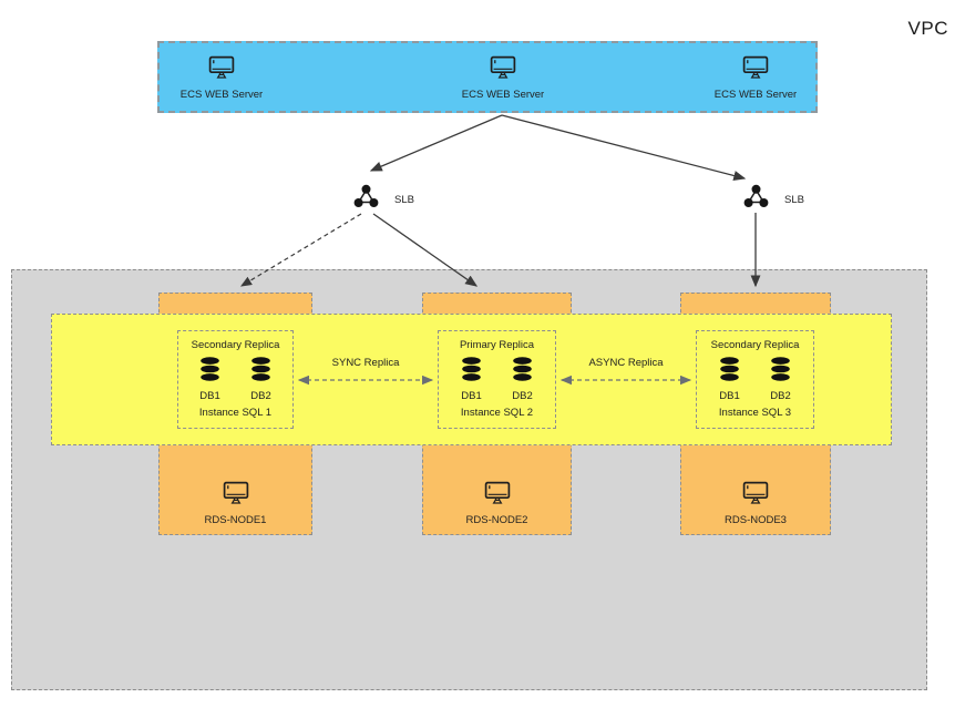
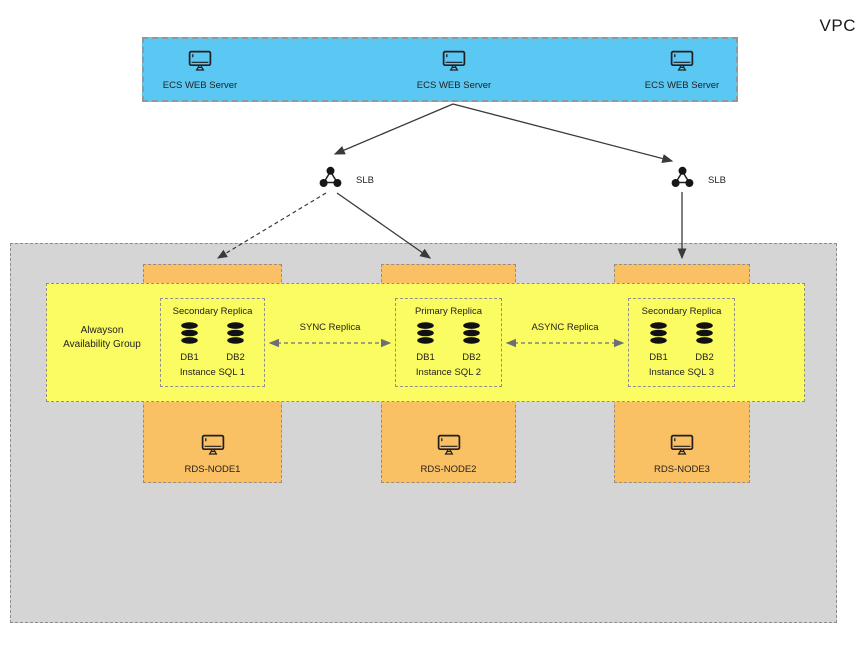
  VPC
  ECS WEB Server
  ECS WEB Server
  ECS WEB Server
  RDS-NODE1
  RDS-NODE2
  RDS-NODE3
+ Alwayson
+ Availability Group
  Secondary Replica
  DB1
  DB2
  Instance SQL 1
  Primary Replica
  DB1
  DB2
  Instance SQL 2
  Secondary Replica
  DB1
  DB2
  Instance SQL 3
  SYNC Replica
  ASYNC Replica
  SLB
  SLB
